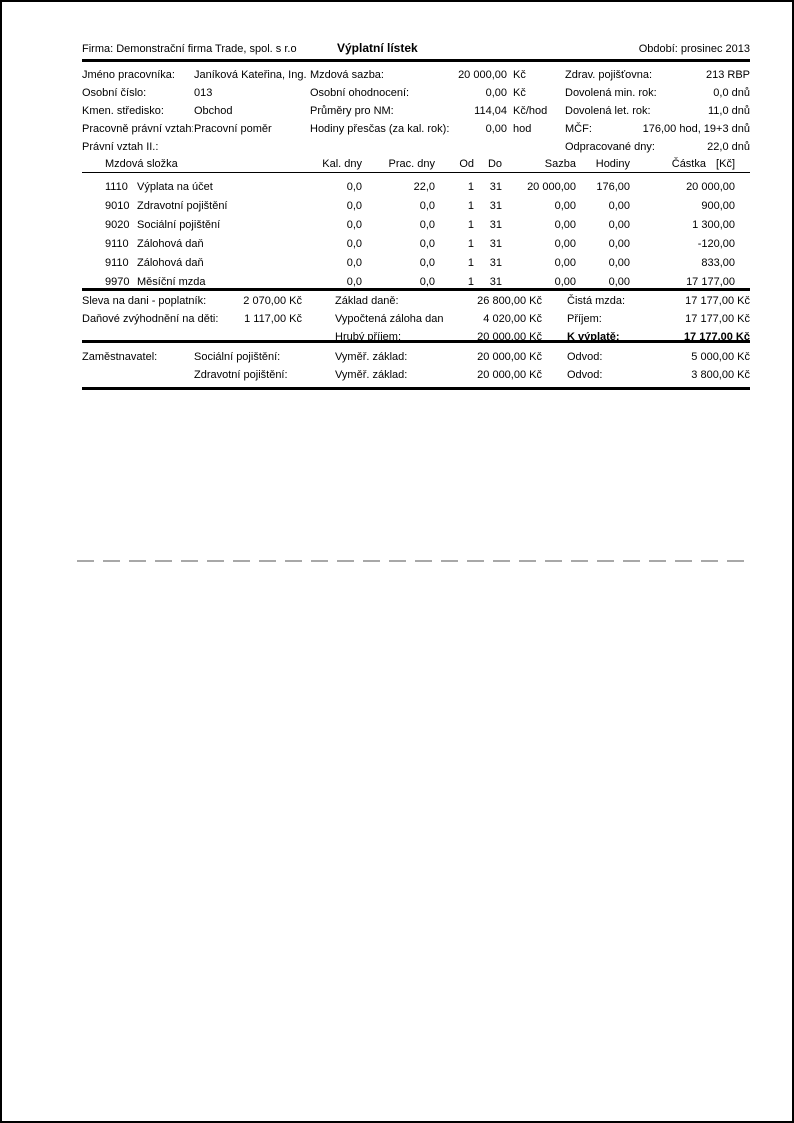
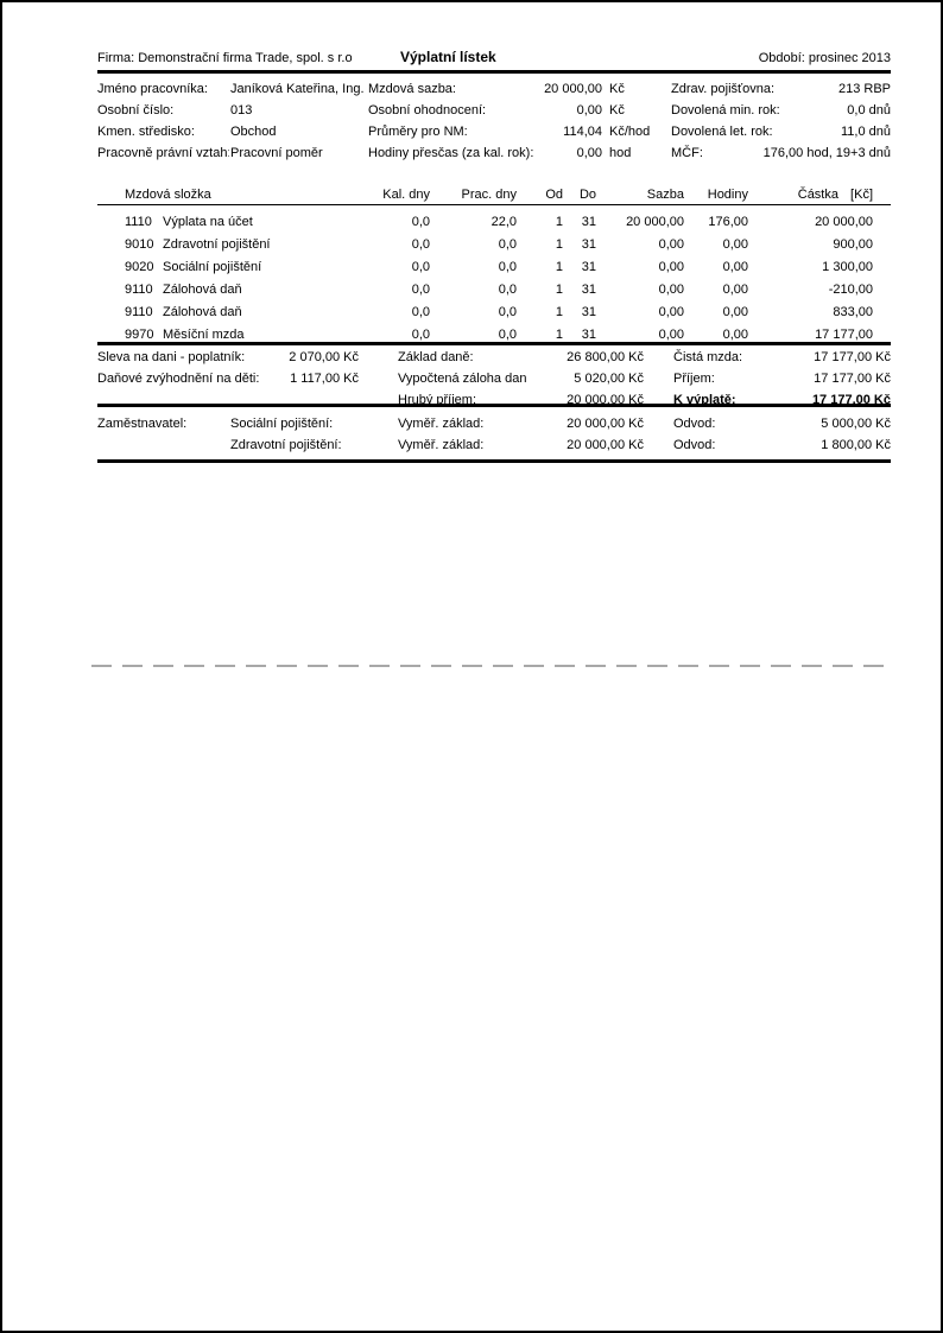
  Firma: Demonstrační firma Trade, spol. s r.o
  Výplatní lístek
  Období: prosinec 2013
  Jméno pracovníka:
  Janíková Kateřina, Ing.
  Mzdová sazba:
  20 000,00
  Kč
  Zdrav. pojišťovna:
  213 RBP
  Osobní číslo:
  013
  Osobní ohodnocení:
  0,00
  Kč
  Dovolená min. rok:
  0,0 dnů
  Kmen. středisko:
  Obchod
  Průměry pro NM:
  114,04
  Kč/hod
  Dovolená let. rok:
  11,0 dnů
  Pracovně právní vztah:
  Pracovní poměr
  Hodiny přesčas (za kal. rok):
  0,00
  hod
  MČF:
  176,00 hod, 19+3 dnů
- Právní vztah II.:
- Odpracované dny:
- 22,0 dnů
  Mzdová složka
  Kal. dny
  Prac. dny
  Od
  Do
  Sazba
  Hodiny
  Částka
  [Kč]
  1110
  Výplata na účet
  0,0
  22,0
  1
  31
  20 000,00
  176,00
  20 000,00
  9010
  Zdravotní pojištění
  0,0
  0,0
  1
  31
  0,00
  0,00
  900,00
  9020
  Sociální pojištění
  0,0
  0,0
  1
  31
  0,00
  0,00
  1 300,00
  9110
  Zálohová daň
  0,0
  0,0
  1
  31
  0,00
  0,00
- -120,00
+ -210,00
  9110
  Zálohová daň
  0,0
  0,0
  1
  31
  0,00
  0,00
  833,00
  9970
  Měsíční mzda
  0,0
  0,0
  1
  31
  0,00
  0,00
  17 177,00
  Sleva na dani - poplatník:
  2 070,00 Kč
  Základ daně:
  26 800,00 Kč
  Čistá mzda:
  17 177,00 Kč
  Daňové zvýhodnění na děti:
  1 117,00 Kč
  Vypočtená záloha dan
- 4 020,00 Kč
+ 5 020,00 Kč
  Příjem:
  17 177,00 Kč
  Hrubý příjem:
  20 000,00 Kč
  K výplatě:
  17 177,00 Kč
  Zaměstnavatel:
  Sociální pojištění:
  Vyměř. základ:
  20 000,00 Kč
  Odvod:
  5 000,00 Kč
  Zdravotní pojištění:
  Vyměř. základ:
  20 000,00 Kč
  Odvod:
- 3 800,00 Kč
+ 1 800,00 Kč
